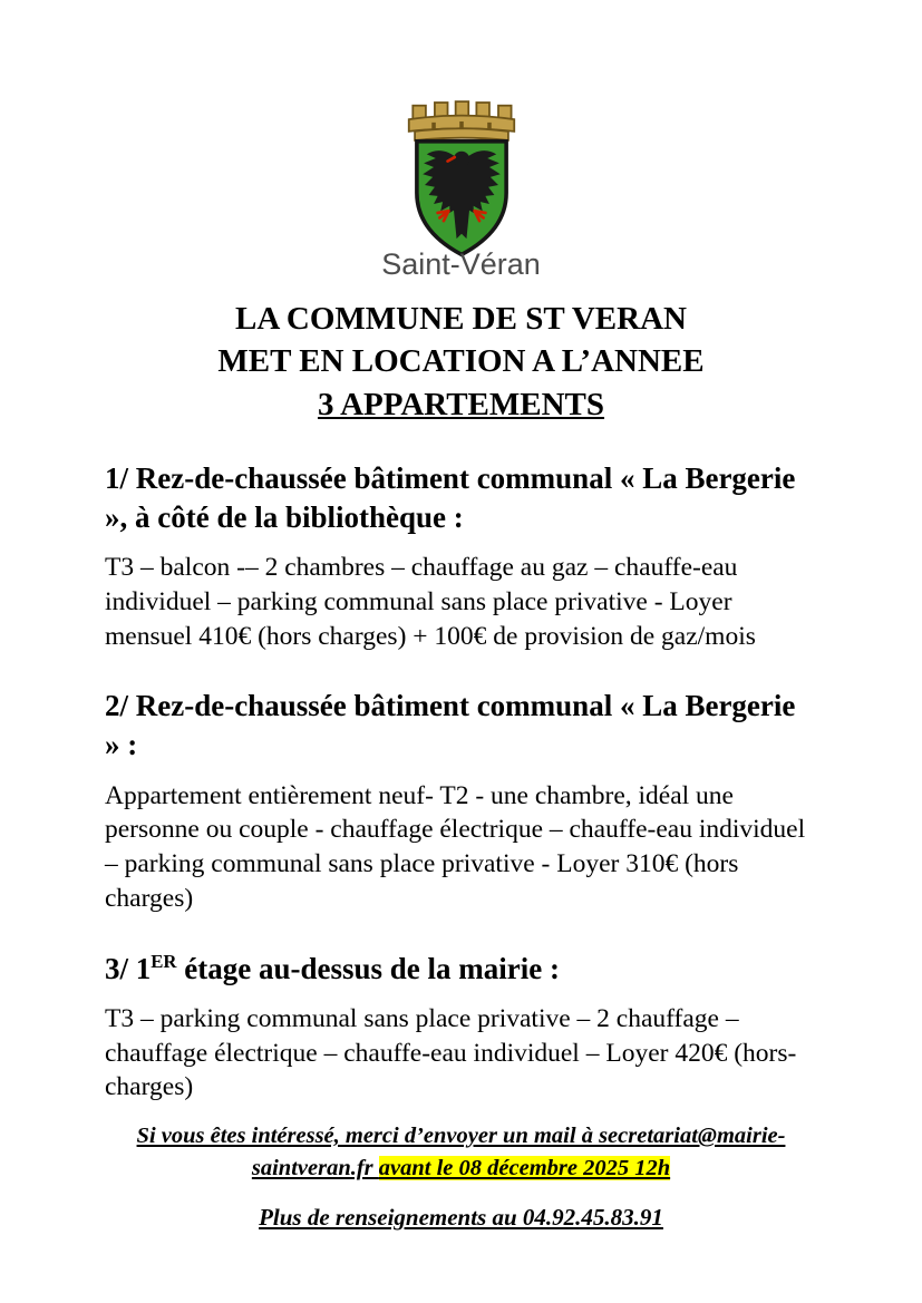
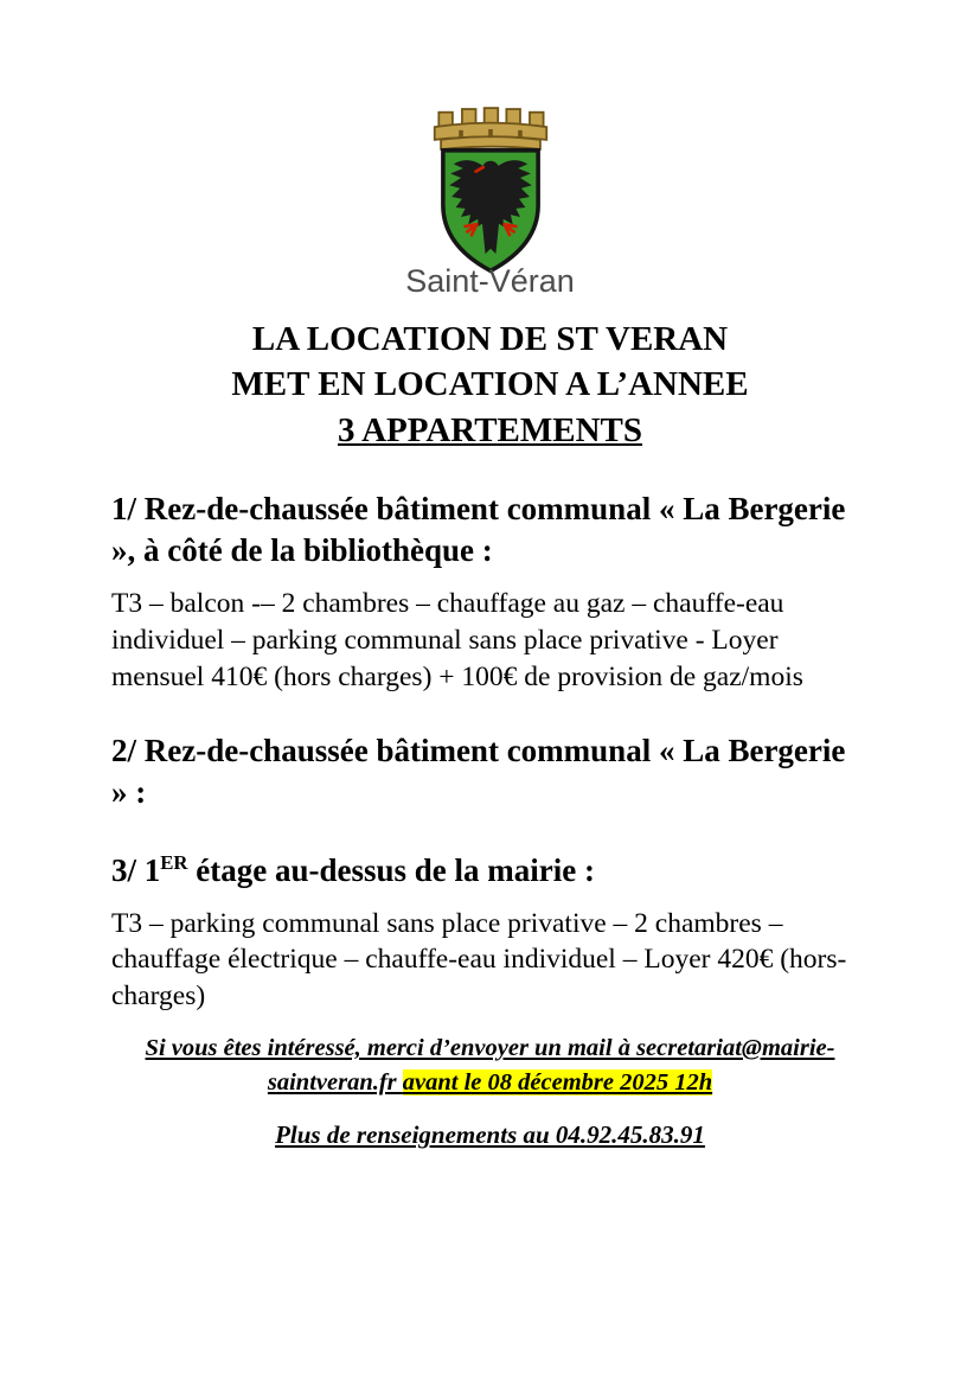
  Saint-Véran
- LA COMMUNE DE ST VERAN
+ LA LOCATION DE ST VERAN
  MET EN LOCATION A L’ANNEE
  3 APPARTEMENTS
  1/ Rez-de-chaussée bâtiment communal « La Bergerie », à côté de la bibliothèque :
  T3 – balcon -– 2 chambres – chauffage au gaz – chauffe-eau individuel – parking communal sans place privative - Loyer mensuel 410€ (hors charges) + 100€ de provision de gaz/mois
  2/ Rez-de-chaussée bâtiment communal « La Bergerie » :
- Appartement entièrement neuf- T2 - une chambre, idéal une personne ou couple - chauffage électrique – chauffe-eau individuel – parking communal sans place privative - Loyer 310€ (hors charges)
  3/ 1ER étage au-dessus de la mairie :
- T3 – parking communal sans place privative – 2 chauffage – chauffage électrique – chauffe-eau individuel – Loyer 420€ (hors-charges)
+ T3 – parking communal sans place privative – 2 chambres – chauffage électrique – chauffe-eau individuel – Loyer 420€ (hors-charges)
  Si vous êtes intéressé, merci d’envoyer un mail à secretariat@mairie-
  saintveran.fr avant le 08 décembre 2025 12h
  Plus de renseignements au 04.92.45.83.91
